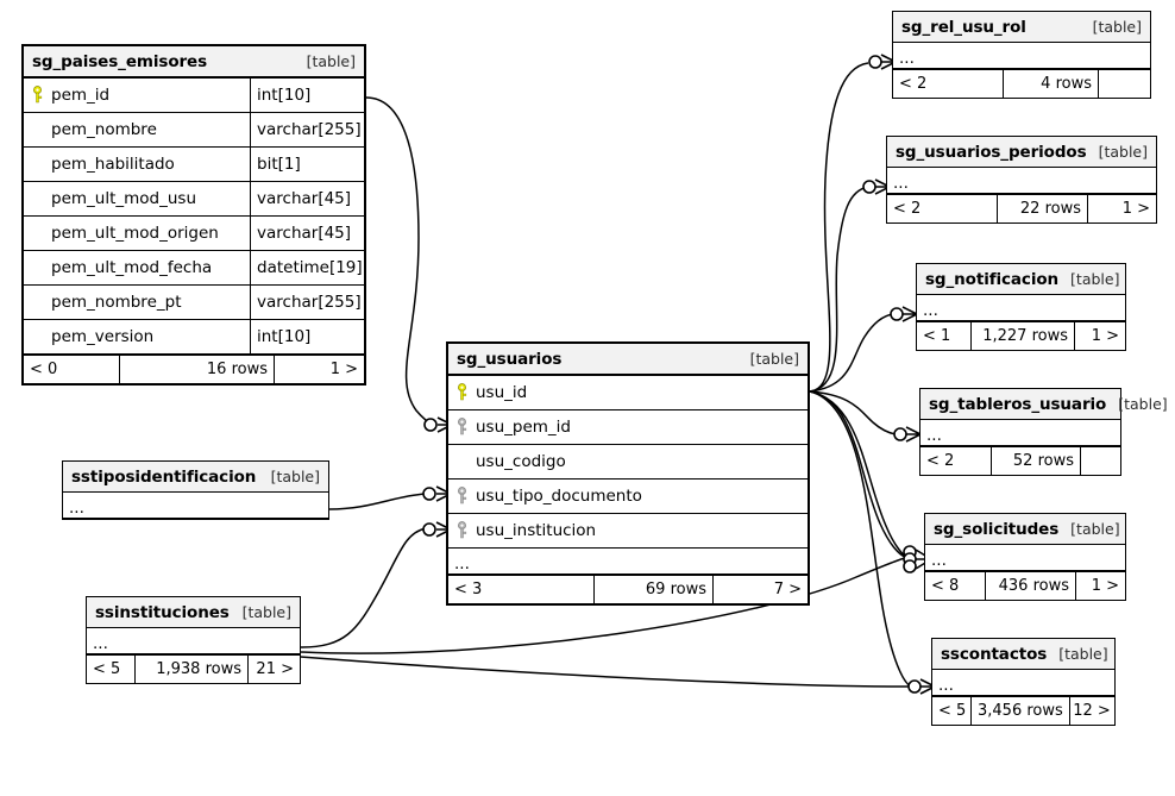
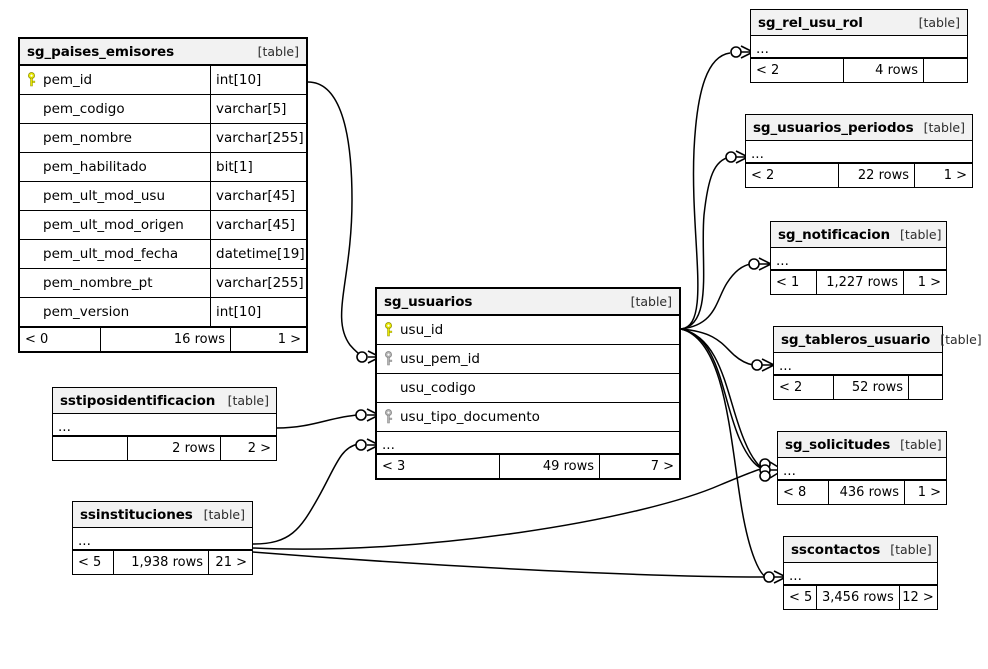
  sg_paises_emisores
  [table]
  pem_id
  int[10]
+ pem_codigo
+ varchar[5]
  pem_nombre
  varchar[255]
  pem_habilitado
  bit[1]
  pem_ult_mod_usu
  varchar[45]
  pem_ult_mod_origen
  varchar[45]
  pem_ult_mod_fecha
  datetime[19]
  pem_nombre_pt
  varchar[255]
  pem_version
  int[10]
  < 0
  16 rows
  1 >
  sg_usuarios
  [table]
  usu_id
  usu_pem_id
  usu_codigo
  usu_tipo_documento
- usu_institucion
  ...
  < 3
- 69 rows
+ 49 rows
  7 >
  sstiposidentificacion
  [table]
  ...
+ 2 rows
+ 2 >
  ssinstituciones
  [table]
  ...
  < 5
  1,938 rows
  21 >
  sg_rel_usu_rol
  [table]
  ...
  < 2
  4 rows
  sg_usuarios_periodos
  [table]
  ...
  < 2
  22 rows
  1 >
  sg_notificacion
  [table]
  ...
  < 1
  1,227 rows
  1 >
  sg_tableros_usuario
  [table]
  ...
  < 2
  52 rows
  sg_solicitudes
  [table]
  ...
  < 8
  436 rows
  1 >
  sscontactos
  [table]
  ...
  < 5
  3,456 rows
  12 >
